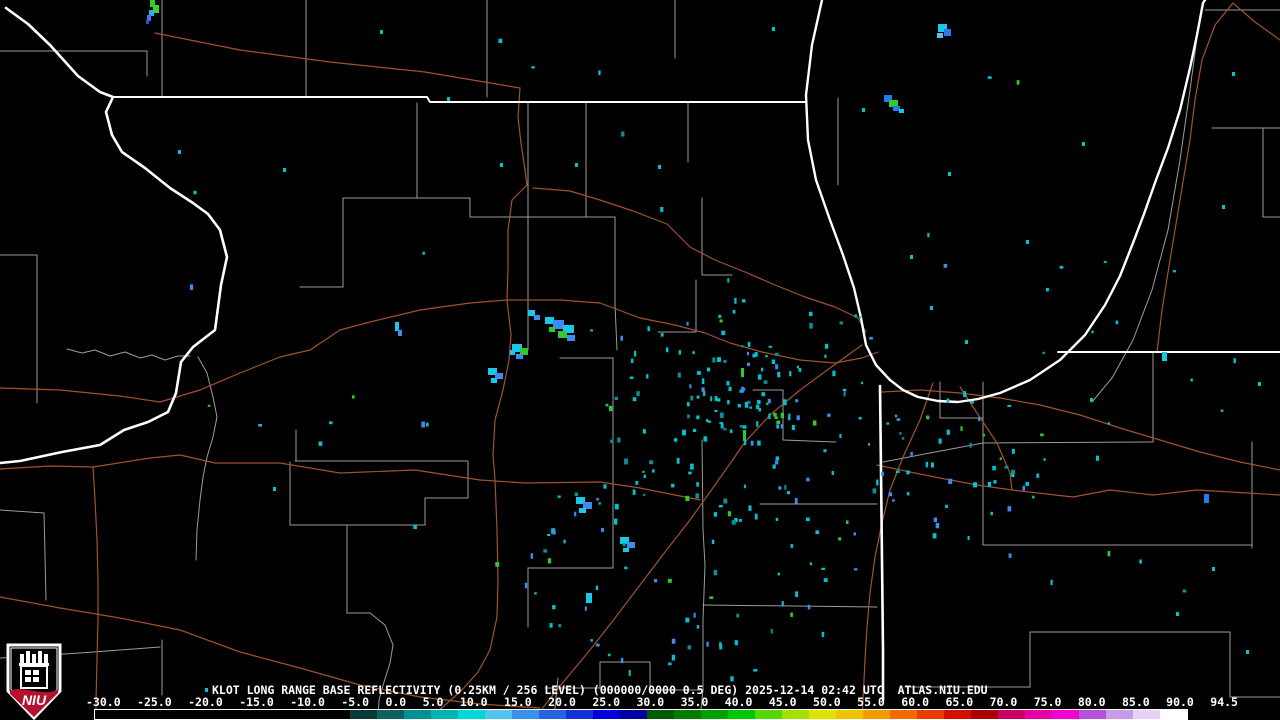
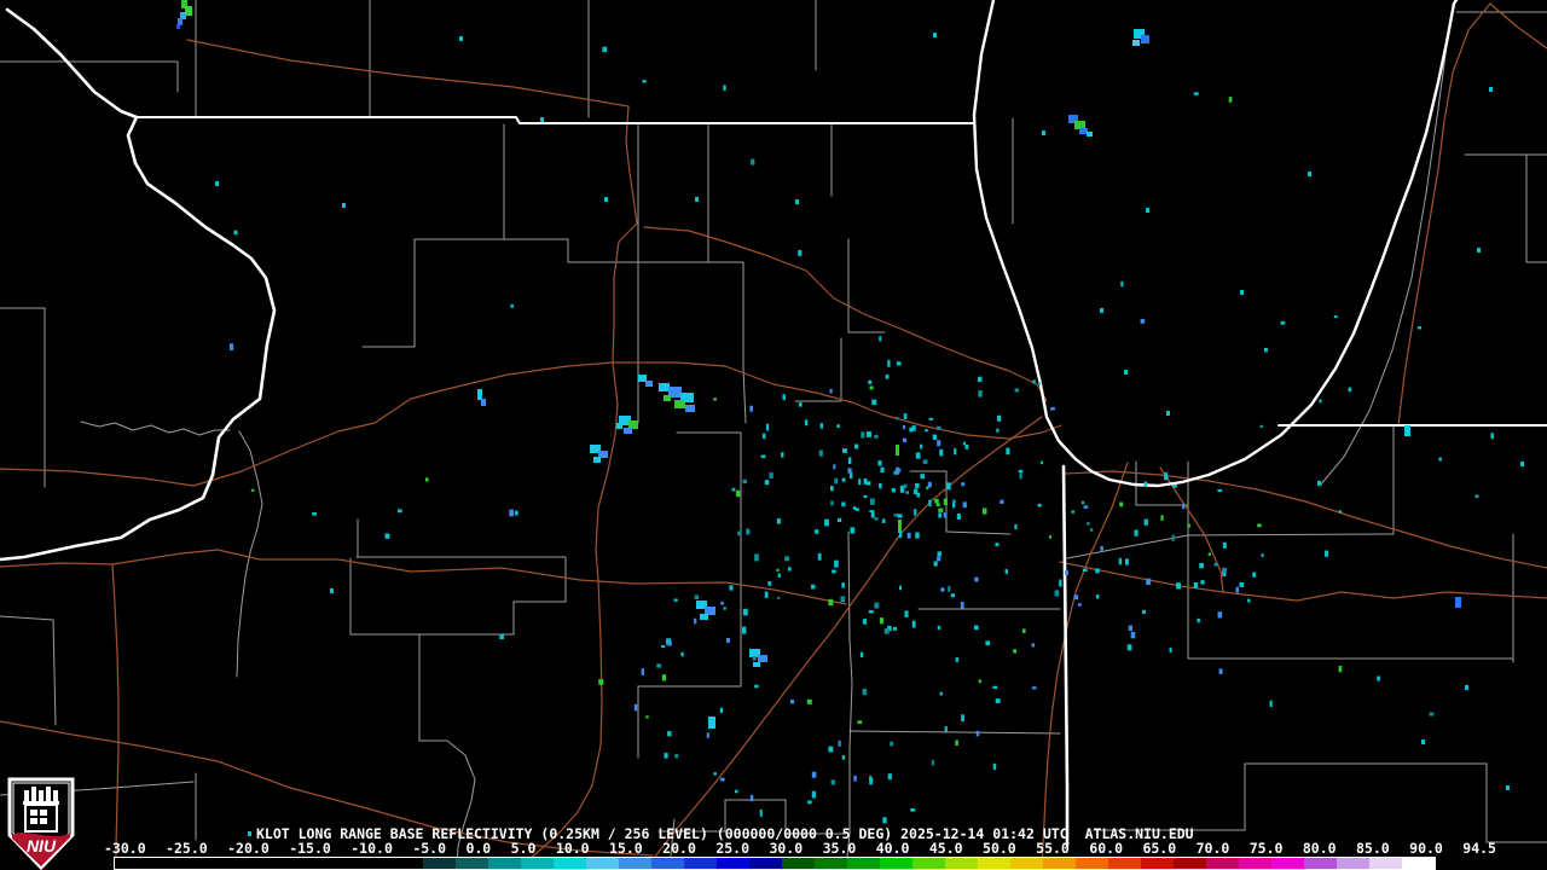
- KLOT LONG RANGE BASE REFLECTIVITY (0.25KM / 256 LEVEL) (000000/0000 0.5 DEG) 2025-12-14 02:42 UTC ATLAS.NIU.EDU
+ KLOT LONG RANGE BASE REFLECTIVITY (0.25KM / 256 LEVEL) (000000/0000 0.5 DEG) 2025-12-14 01:42 UTC ATLAS.NIU.EDU
  -30.0
  -25.0
  -20.0
  -15.0
  -10.0
  -5.0
  0.0
  5.0
  10.0
  15.0
  20.0
  25.0
  30.0
  35.0
  40.0
  45.0
  50.0
  55.0
  60.0
  65.0
  70.0
  75.0
  80.0
  85.0
  90.0
  94.5
  NIU
